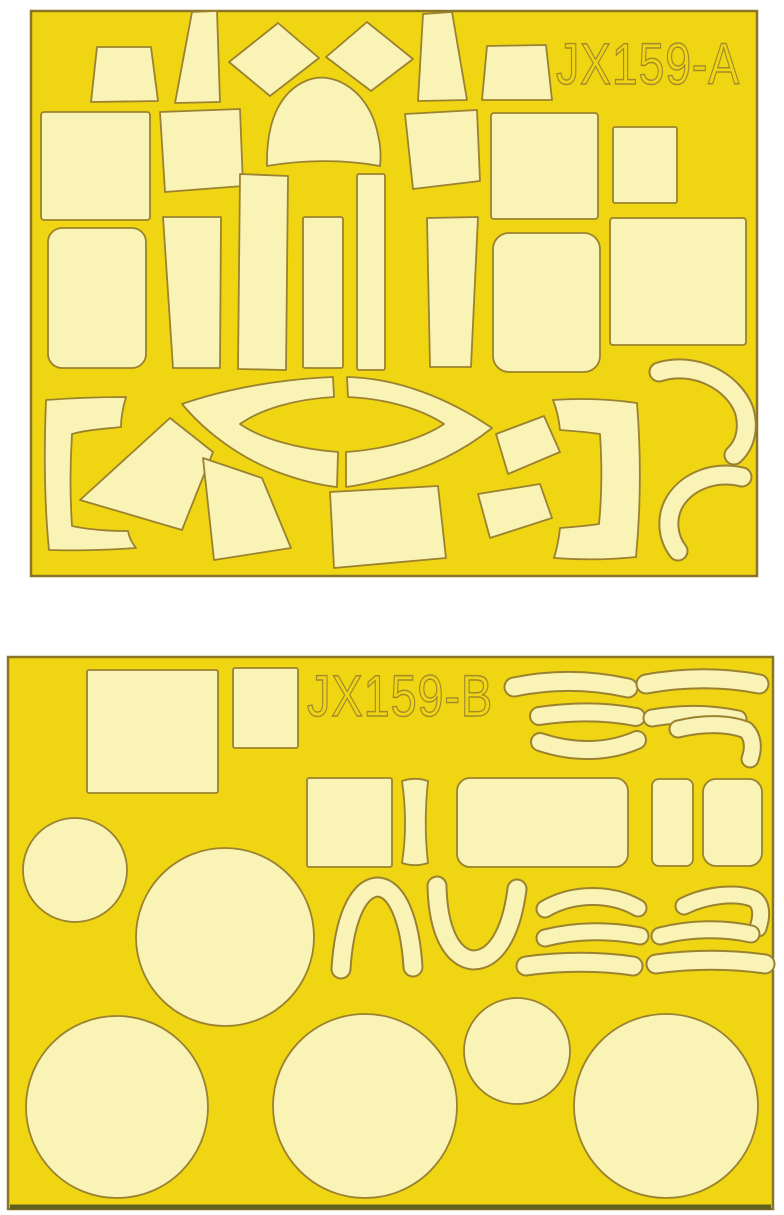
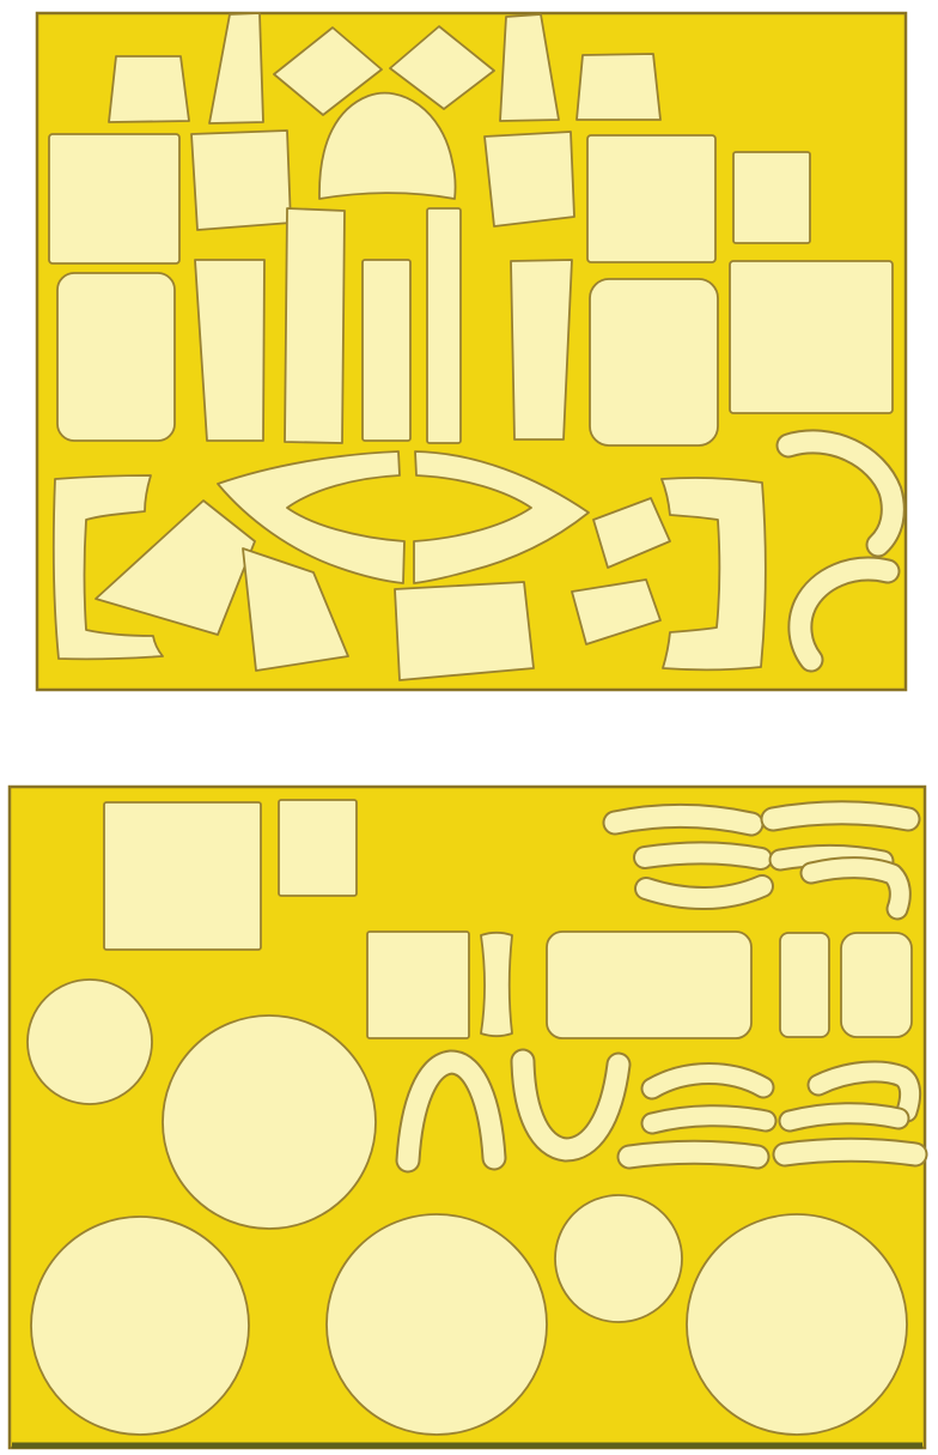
- JX159-A
- JX159-B
